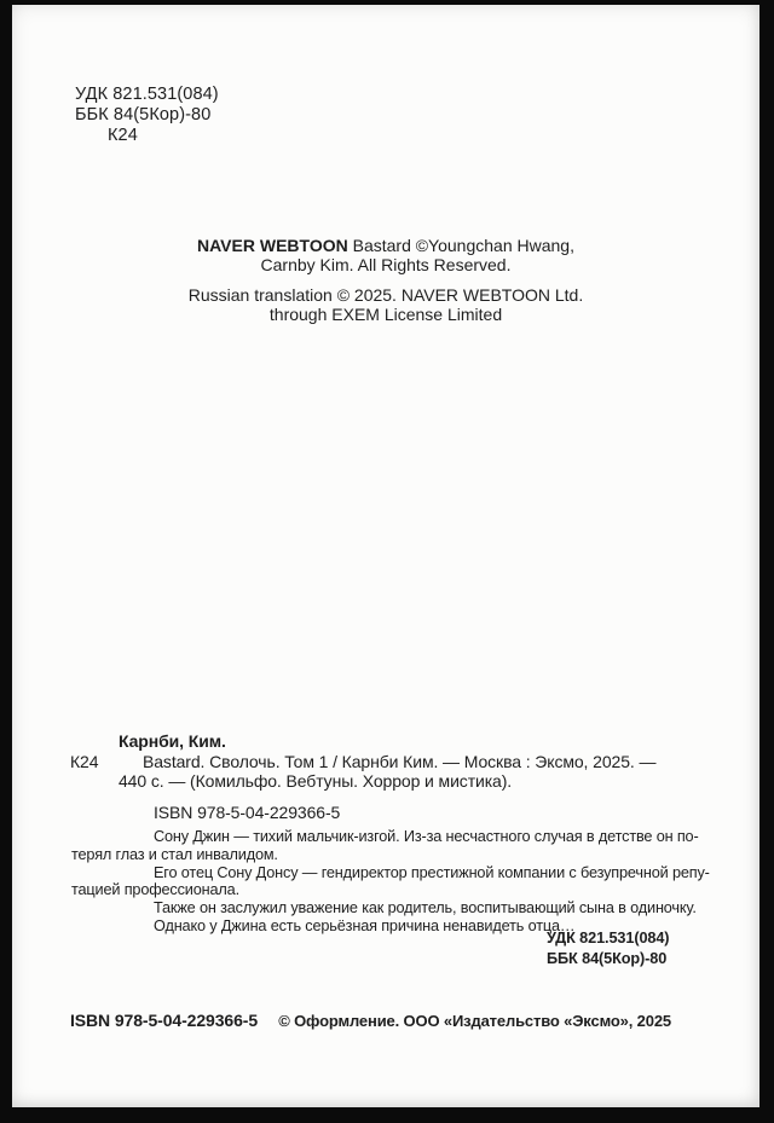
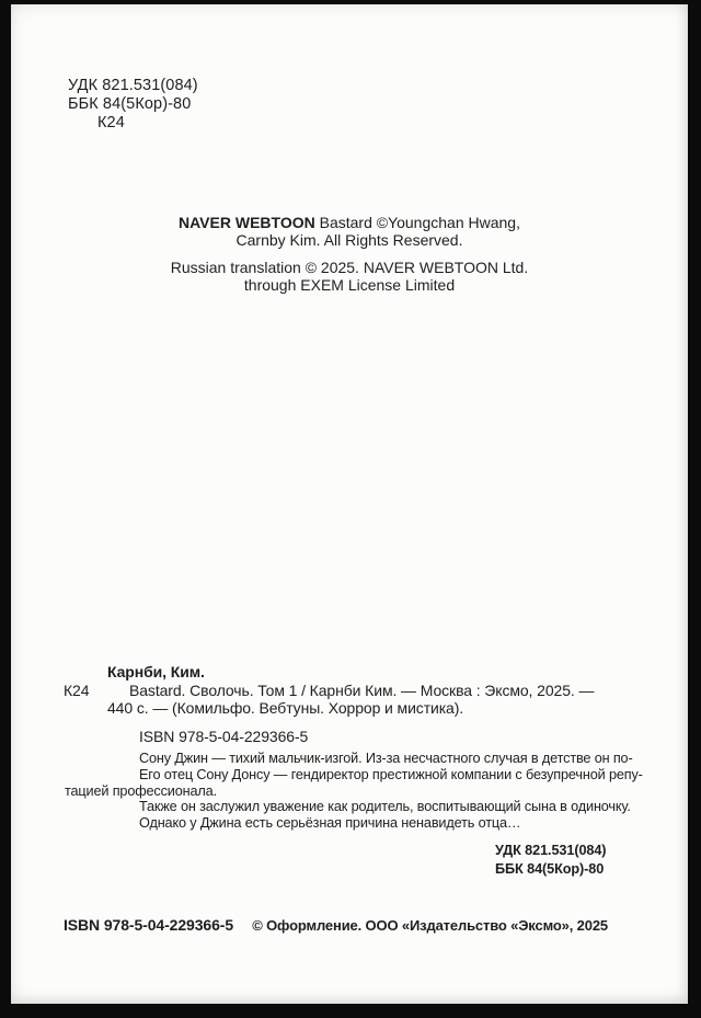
  УДК 821.531(084)
  ББК 84(5Кор)-80
  К24
  NAVER WEBTOON Bastard ©Youngchan Hwang,
  Carnby Kim. All Rights Reserved.
  Russian translation © 2025. NAVER WEBTOON Ltd.
  through EXEM License Limited
  Карнби, Ким.
  К24
  Bastard. Сволочь. Том 1 / Карнби Ким. — Москва : Эксмо, 2025. —
  440 с. — (Комильфо. Вебтуны. Хоррор и мистика).
  ISBN 978-5-04-229366-5
  Сону Джин — тихий мальчик-изгой. Из-за несчастного случая в детстве он по-
- терял глаз и стал инвалидом.
  Его отец Сону Донсу — гендиректор престижной компании с безупречной репу-
  тацией профессионала.
  Также он заслужил уважение как родитель, воспитывающий сына в одиночку.
  Однако у Джина есть серьёзная причина ненавидеть отца…
  УДК 821.531(084)
  ББК 84(5Кор)-80
  ISBN 978-5-04-229366-5
  © Оформление. ООО «Издательство «Эксмо», 2025
